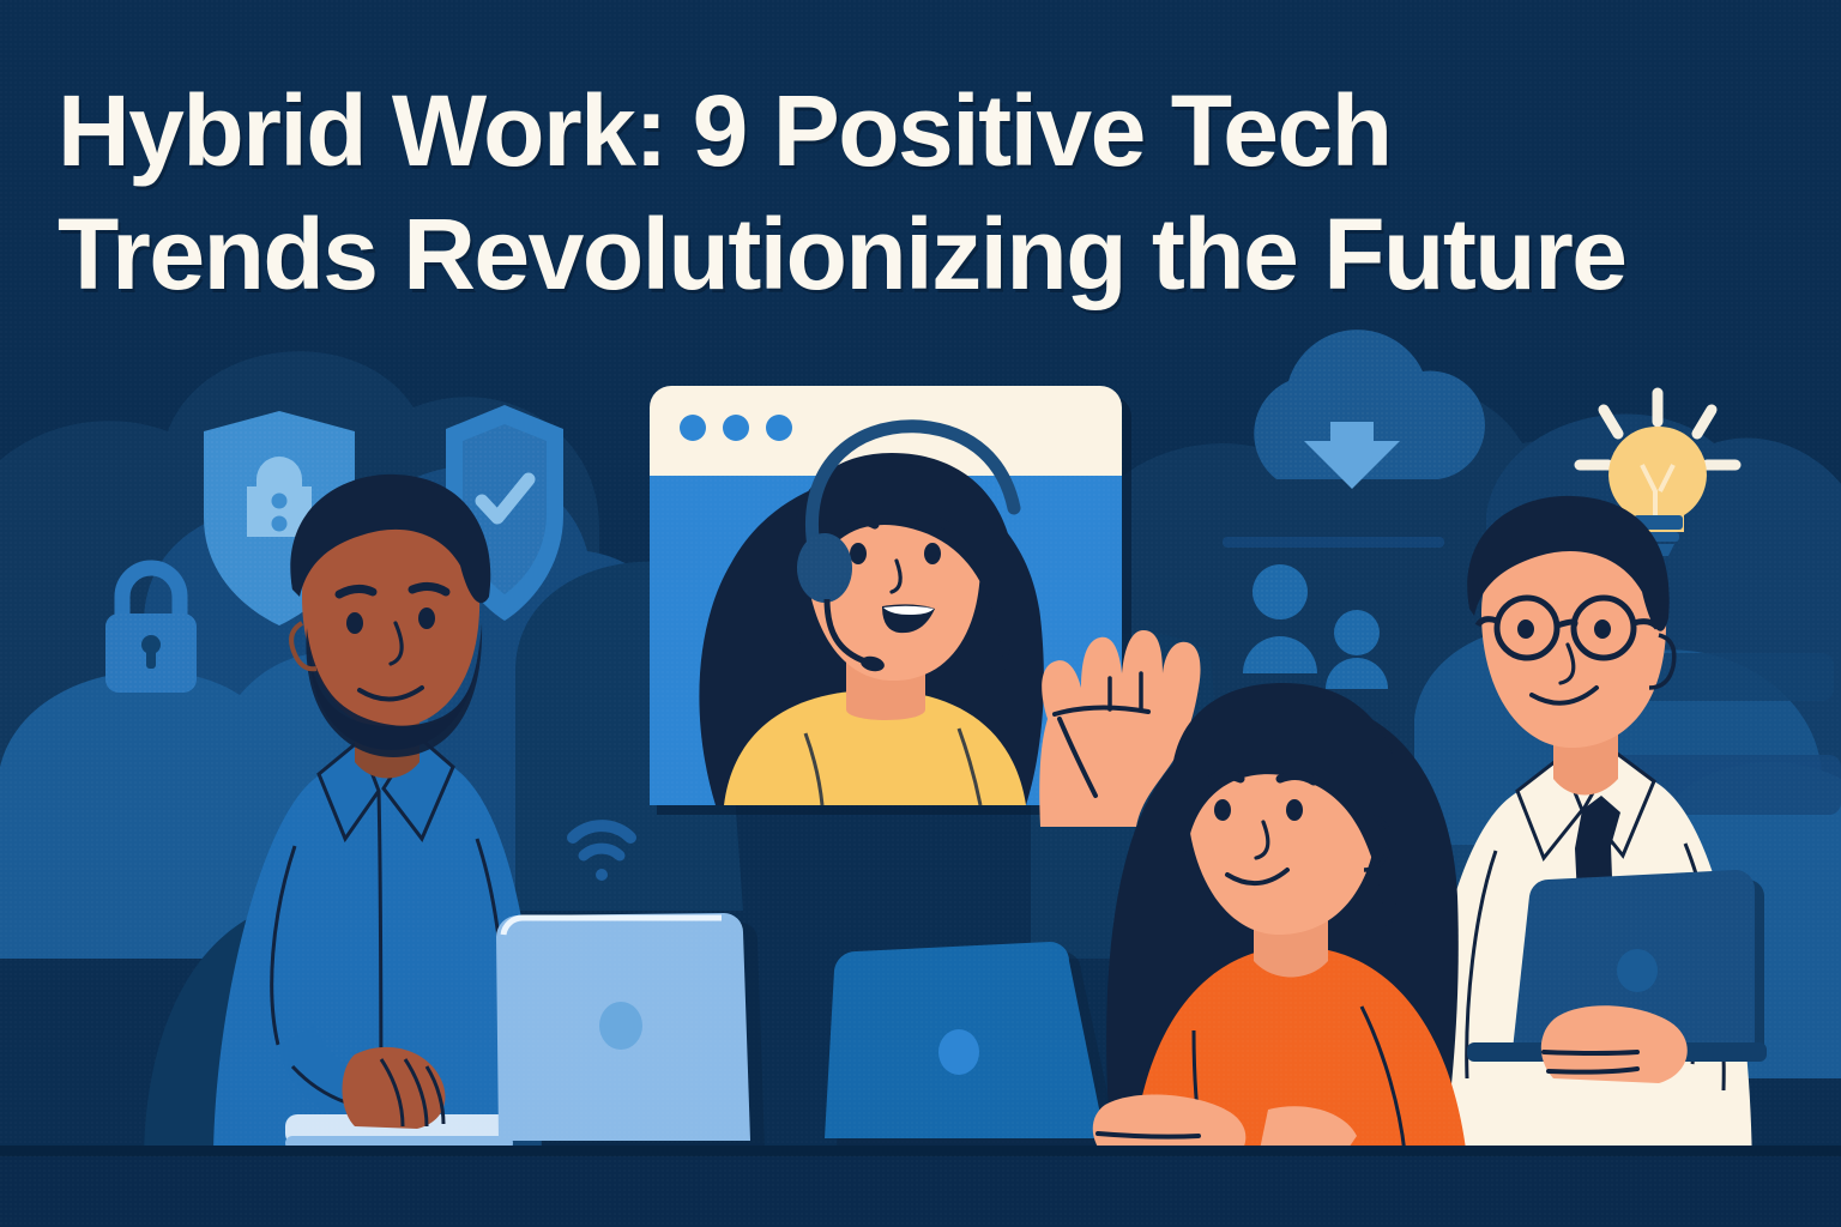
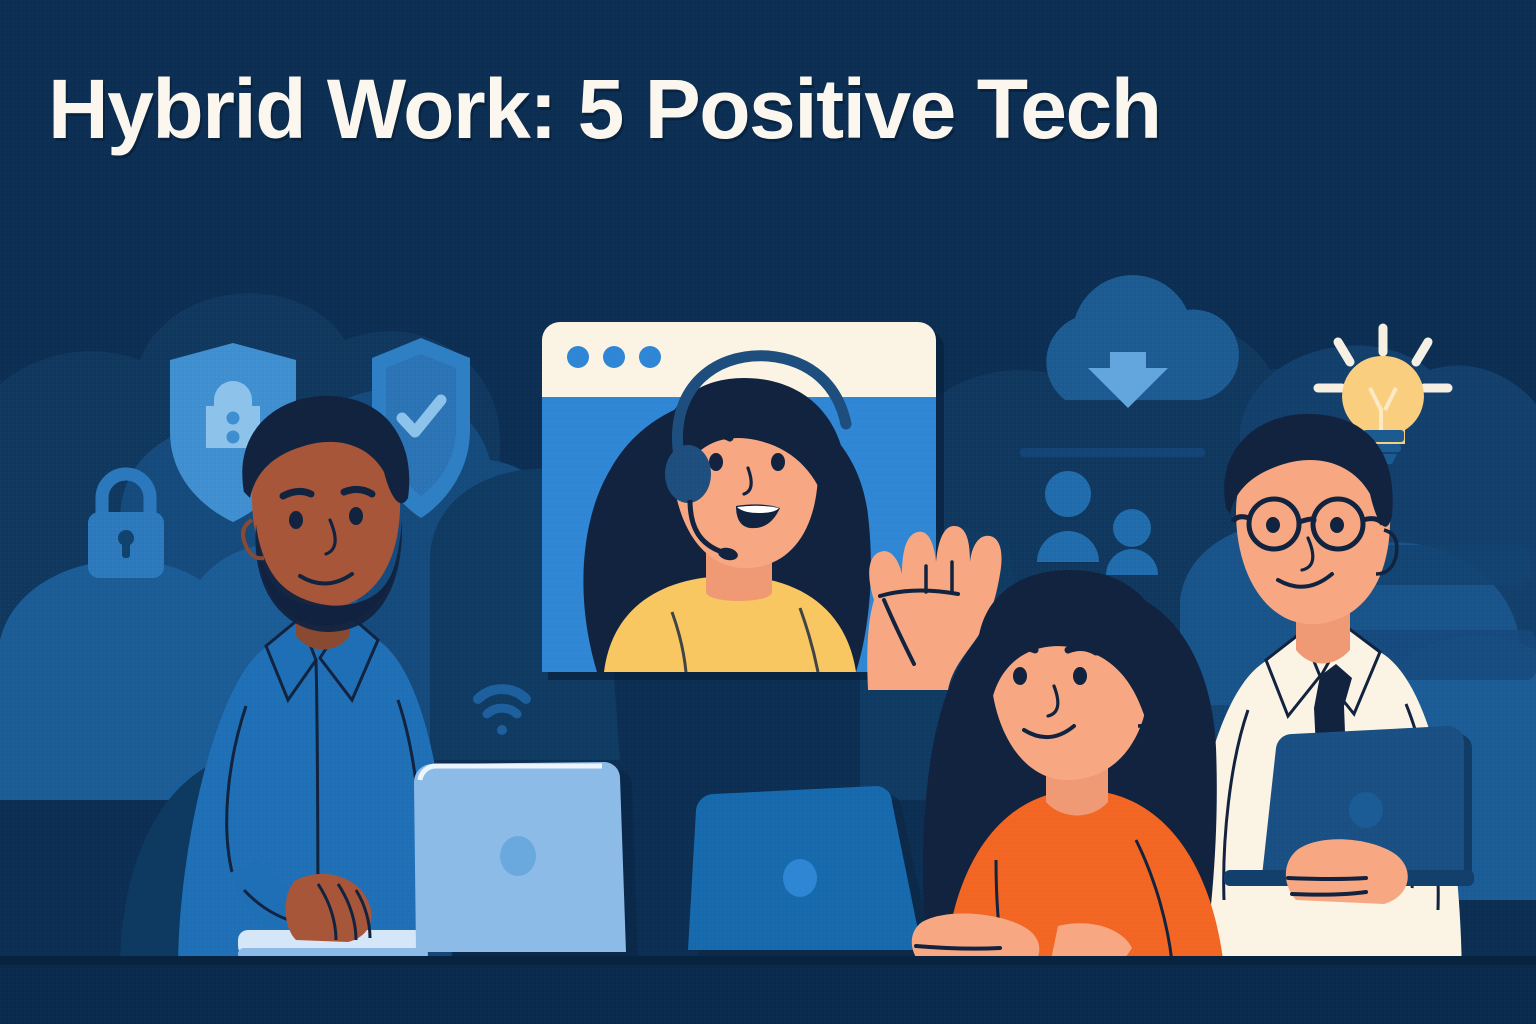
- Hybrid Work: 9 Positive Tech
+ Hybrid Work: 5 Positive Tech
- Trends Revolutionizing the Future
